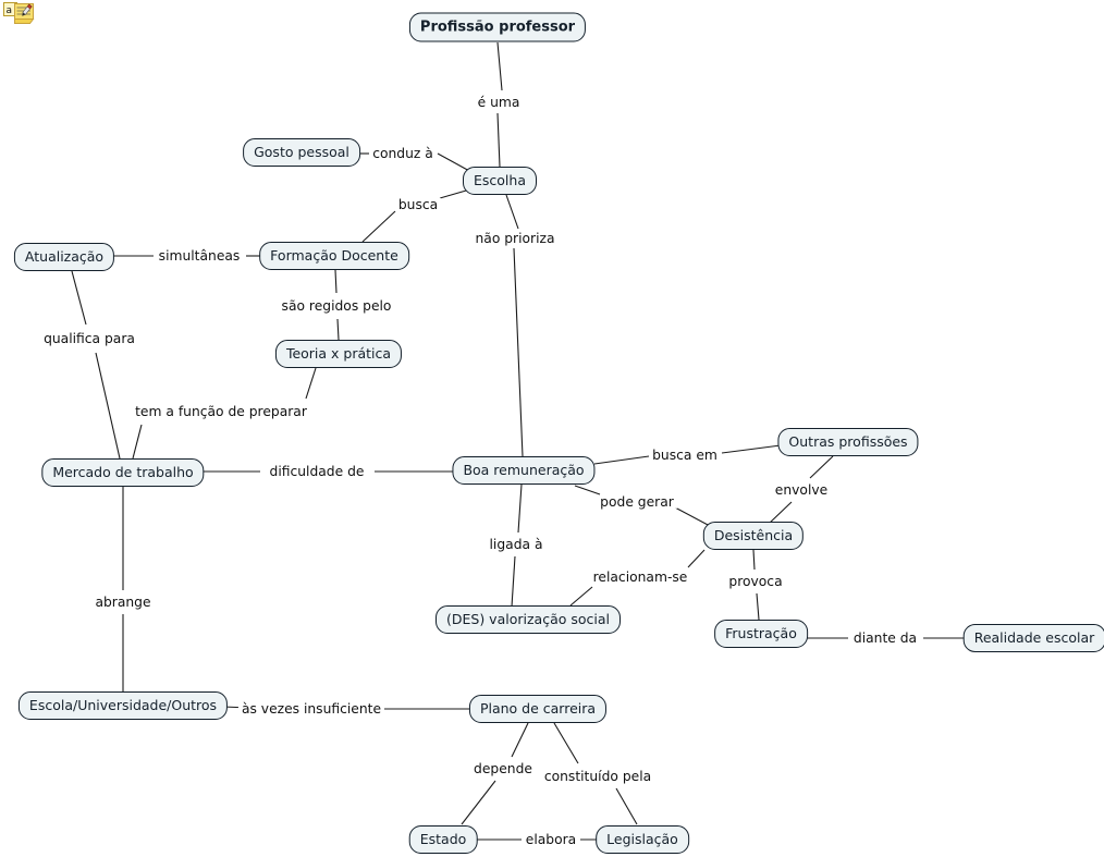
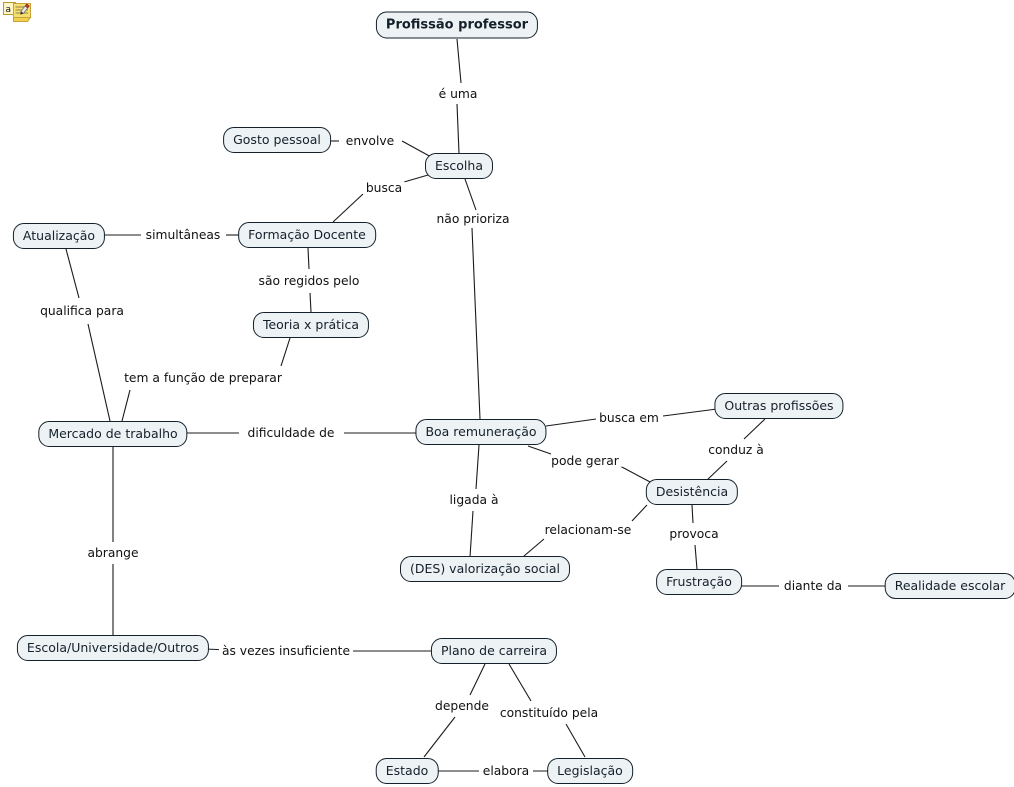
  a
  Profissão professor
  Escolha
  Gosto pessoal
  Formação Docente
  Atualização
  Teoria x prática
  Mercado de trabalho
  Boa remuneração
  Outras profissões
  Desistência
  (DES) valorização social
  Frustração
  Realidade escolar
  Escola/Universidade/Outros
  Plano de carreira
  Estado
  Legislação
  é uma
- conduz à
+ envolve
  busca
  não prioriza
  simultâneas
  são regidos pelo
  qualifica para
  tem a função de preparar
  dificuldade de
  busca em
  pode gerar
- envolve
+ conduz à
  ligada à
  relacionam-se
  provoca
  diante da
  abrange
  às vezes insuficiente
  depende
  constituído pela
  elabora
